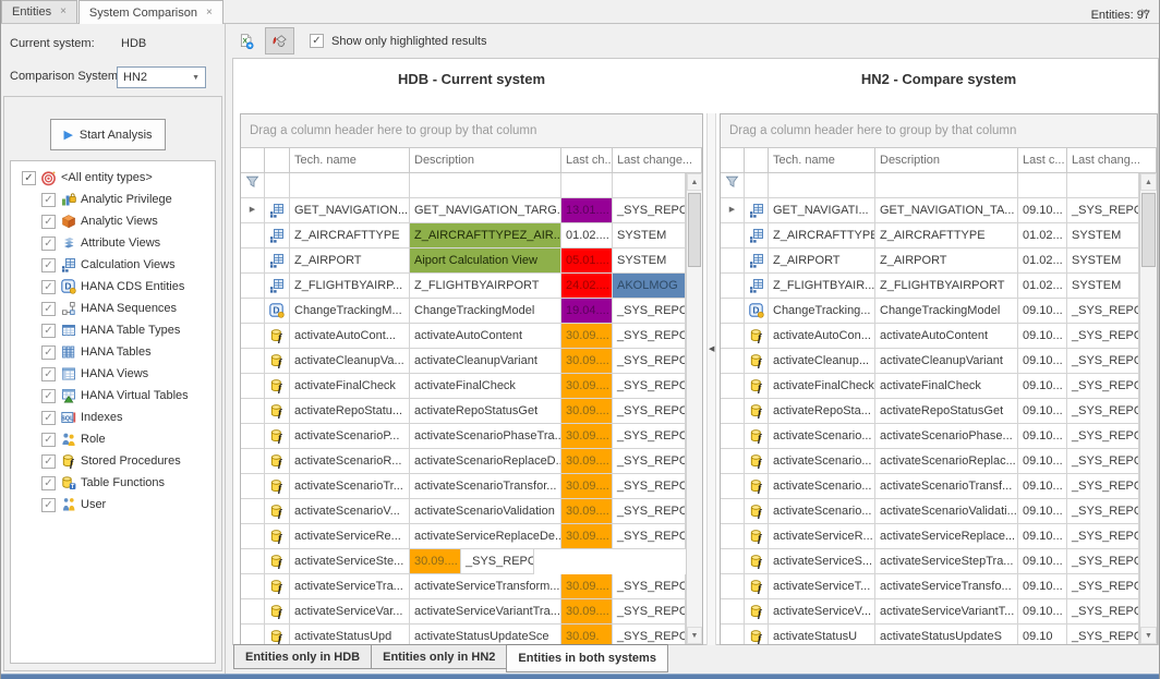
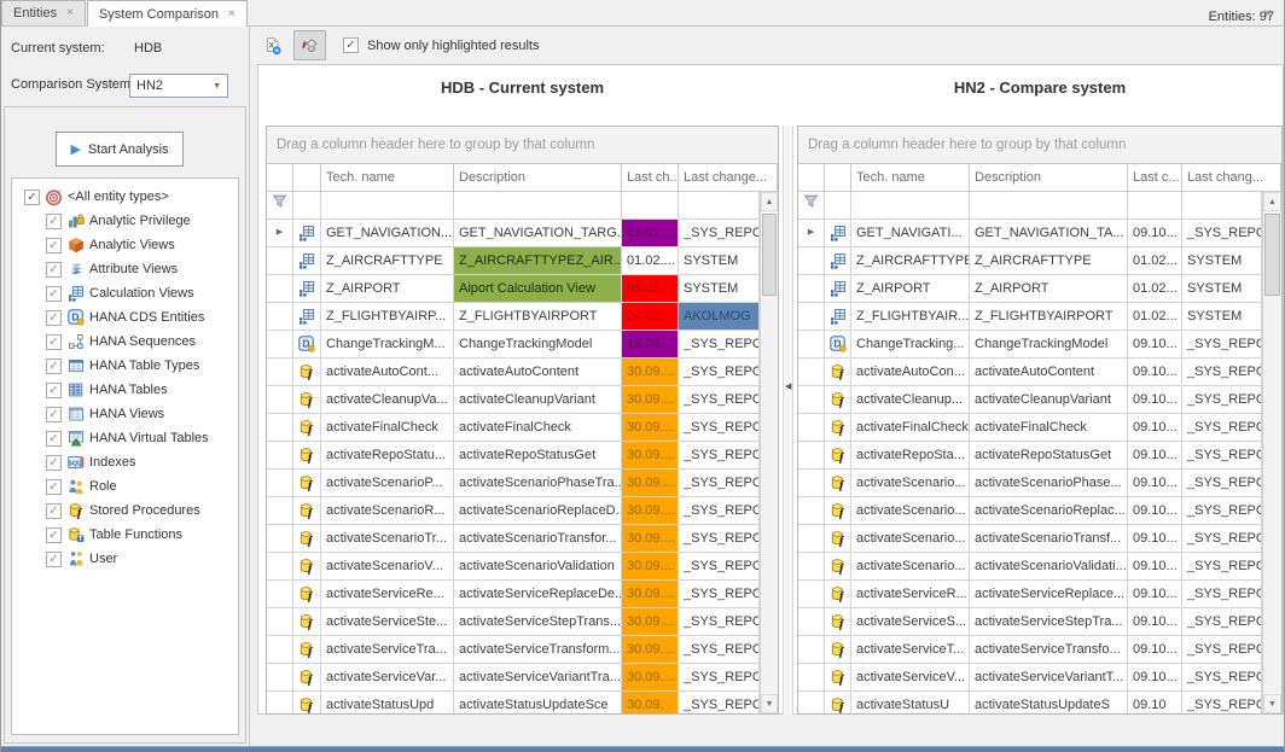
  Entities
  ×
  System Comparison
  ×
  ×
  Current system:
  HDB
  Comparison System
  HN2
  ▶
  Start Analysis
  ✓
  <All entity types>
  ✓
  Analytic Privilege
  ✓
  Analytic Views
  ✓
  Attribute Views
  ✓
  Calculation Views
  ✓
  D
  HANA CDS Entities
  ✓
  HANA Sequences
  ✓
  HANA Table Types
  ✓
  HANA Tables
  ✓
  HANA Views
  ✓
  HANA Virtual Tables
  ✓
  Indexes
  ✓
  Role
  ✓
  f
  Stored Procedures
  ✓
  Table Functions
  ✓
  User
  ✓
  Show only highlighted results
  Entities: 97
  HDB - Current system
  HN2 - Compare system
  Drag a column header here to group by that column
  Tech. name
  Description
  Last ch..
  Last change...
  GET_NAVIGATION...
  GET_NAVIGATION_TARG.
  13.01....
  _SYS_REPO
  Z_AIRCRAFTTYPE
  Z_AIRCRAFTTYPEZ_AIR..
  01.02....
  SYSTEM
  Z_AIRPORT
  Aiport Calculation View
  05.01....
  SYSTEM
  Z_FLIGHTBYAIRP...
  Z_FLIGHTBYAIRPORT
  24.02....
  AKOLMOG
  D
  ChangeTrackingM...
  ChangeTrackingModel
  19.04....
  _SYS_REPO
  f
  activateAutoCont...
  activateAutoContent
  30.09....
  _SYS_REPO
  f
  activateCleanupVa...
  activateCleanupVariant
  30.09....
  _SYS_REPO
  f
  activateFinalCheck
  activateFinalCheck
  30.09....
  _SYS_REPO
  f
  activateRepoStatu...
  activateRepoStatusGet
  30.09....
  _SYS_REPO
  f
  activateScenarioP...
  activateScenarioPhaseTra..
  30.09....
  _SYS_REPO
  f
  activateScenarioR...
  activateScenarioReplaceD.
  30.09....
  _SYS_REPO
  f
  activateScenarioTr...
  activateScenarioTransfor...
  30.09....
  _SYS_REPO
  f
  activateScenarioV...
  activateScenarioValidation
  30.09....
  _SYS_REPO
  f
  activateServiceRe...
  activateServiceReplaceDe..
  30.09....
  _SYS_REPO
  f
  activateServiceSte...
+ activateServiceStepTrans...
  30.09....
  _SYS_REPO
  f
  activateServiceTra...
  activateServiceTransform...
  30.09....
  _SYS_REPO
  f
  activateServiceVar...
  activateServiceVariantTra...
  30.09....
  _SYS_REPO
  f
  activateStatusUpd
  activateStatusUpdateSce
  30.09.
  _SYS_REPO
  Drag a column header here to group by that column
  Tech. name
  Description
  Last c...
  Last chang...
  GET_NAVIGATI...
  GET_NAVIGATION_TA...
  09.10...
  _SYS_REP
  Z_AIRCRAFTTYPE
  Z_AIRCRAFTTYPE
  01.02...
  SYSTEM
  Z_AIRPORT
  Z_AIRPORT
  01.02...
  SYSTEM
  Z_FLIGHTBYAIR...
  Z_FLIGHTBYAIRPORT
  01.02...
  SYSTEM
  D
  ChangeTracking...
  ChangeTrackingModel
  09.10...
  _SYS_REP
  f
  activateAutoCon...
  activateAutoContent
  09.10...
  _SYS_REP
  f
  activateCleanup...
  activateCleanupVariant
  09.10...
  _SYS_REP
  f
  activateFinalCheck
  activateFinalCheck
  09.10...
  _SYS_REP
  f
  activateRepoSta...
  activateRepoStatusGet
  09.10...
  _SYS_REP
  f
  activateScenario...
  activateScenarioPhase...
  09.10...
  _SYS_REP
  f
  activateScenario...
  activateScenarioReplac...
  09.10...
  _SYS_REP
  f
  activateScenario...
  activateScenarioTransf...
  09.10...
  _SYS_REP
  f
  activateScenario...
  activateScenarioValidati...
  09.10...
  _SYS_REP
  f
  activateServiceR...
  activateServiceReplace...
  09.10...
  _SYS_REP
  f
  activateServiceS...
  activateServiceStepTra...
  09.10...
  _SYS_REP
  f
  activateServiceT...
  activateServiceTransfo...
  09.10...
  _SYS_REP
  f
  activateServiceV...
  activateServiceVariantT...
  09.10...
  _SYS_REP
  f
  activateStatusU
  activateStatusUpdateS
  09.10
  _SYS_REP
- Entities only in HDB
- Entities only in HN2
- Entities in both systems
